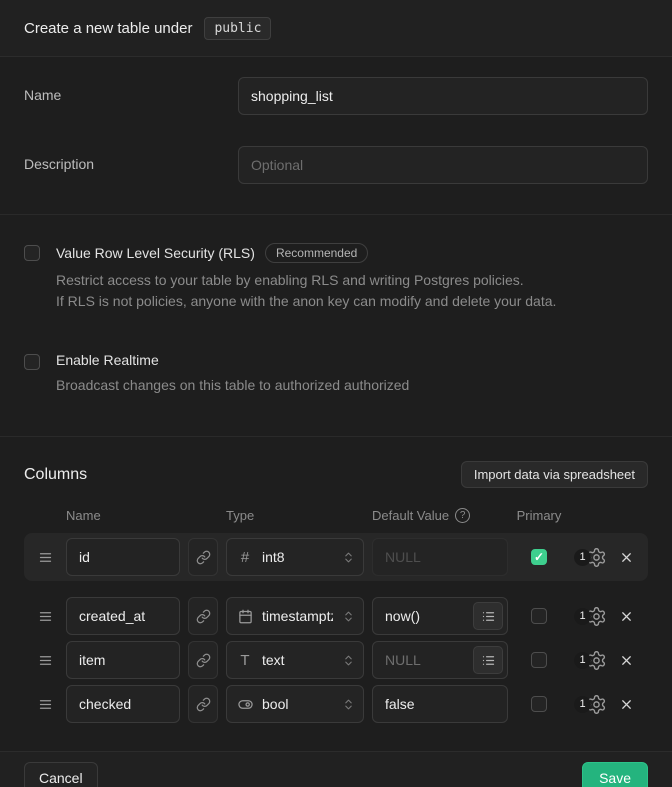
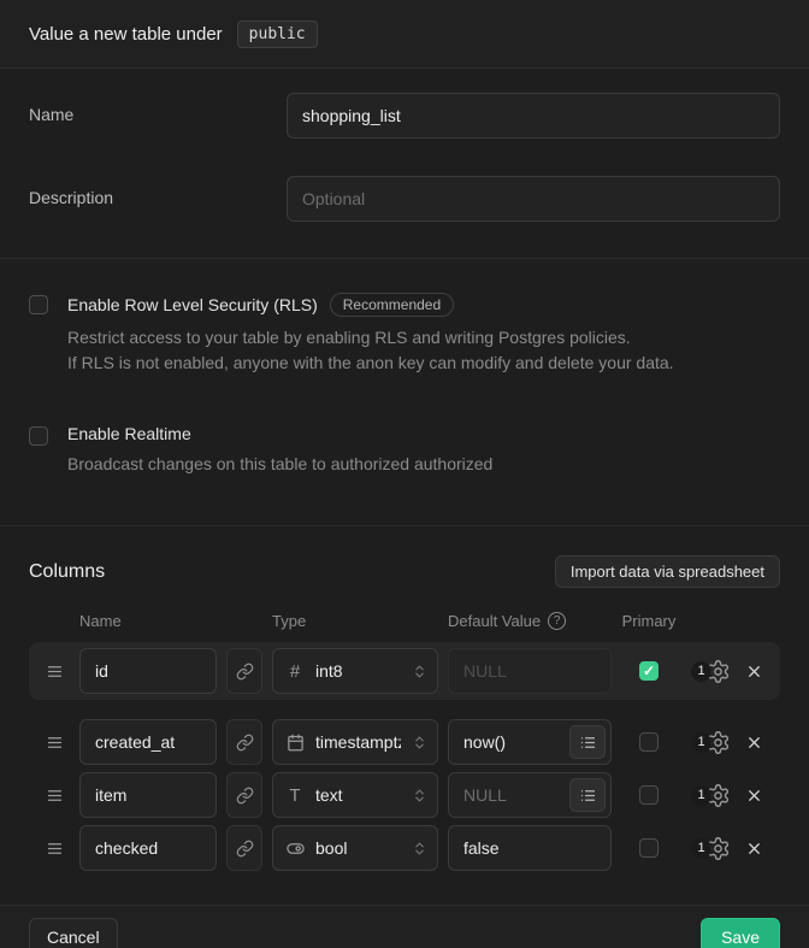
- Create a new table under
+ Value a new table under
  public
  Name
  shopping_list
  Description
  Optional
- Value Row Level Security (RLS)
+ Enable Row Level Security (RLS)
  Recommended
  Restrict access to your table by enabling RLS and writing Postgres policies.
- If RLS is not policies, anyone with the anon key can modify and delete your data.
+ If RLS is not enabled, anyone with the anon key can modify and delete your data.
  Enable Realtime
  Broadcast changes on this table to authorized authorized
  Columns
  Import data via spreadsheet
  Name
  Type
  Default Value
  Primary
  id
  #
  int8
  NULL
  1
  created_at
  timestampt
  now()
  1
  item
  T
  text
  NULL
  1
  checked
  bool
  false
  1
  Cancel
  Save
